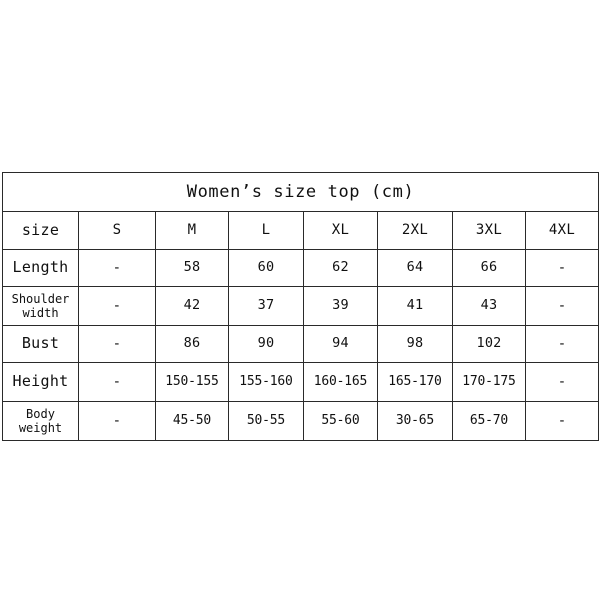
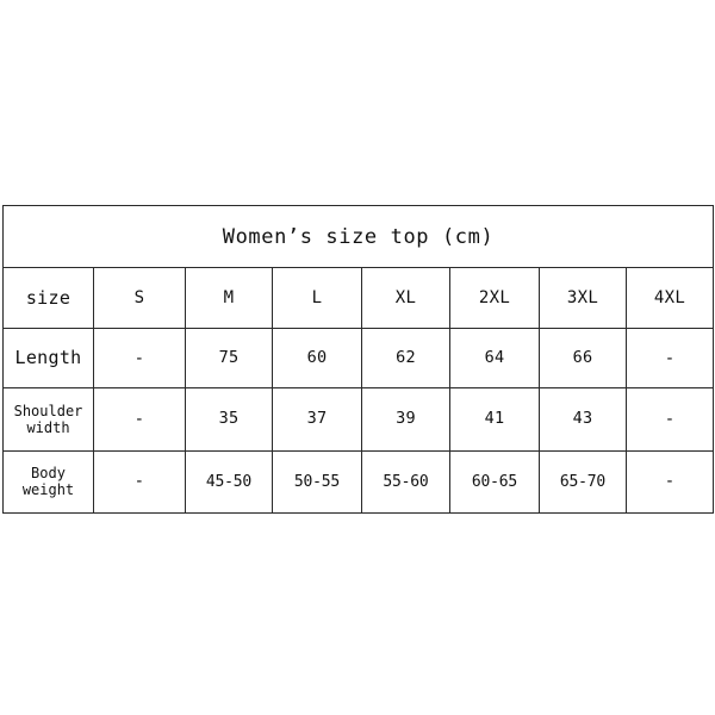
  Women’s size top (cm)
  size	S	M	L	XL	2XL	3XL	4XL
- Length	-	58	60	62	64	66	-
+ Length	-	75	60	62	64	66	-
- Shoulderwidth	-	42	37	39	41	43	-
+ Shoulderwidth	-	35	37	39	41	43	-
- Bust	-	86	90	94	98	102	-
- Height	-	150-155	155-160	160-165	165-170	170-175	-
- Bodyweight	-	45-50	50-55	55-60	30-65	65-70	-
+ Bodyweight	-	45-50	50-55	55-60	60-65	65-70	-
